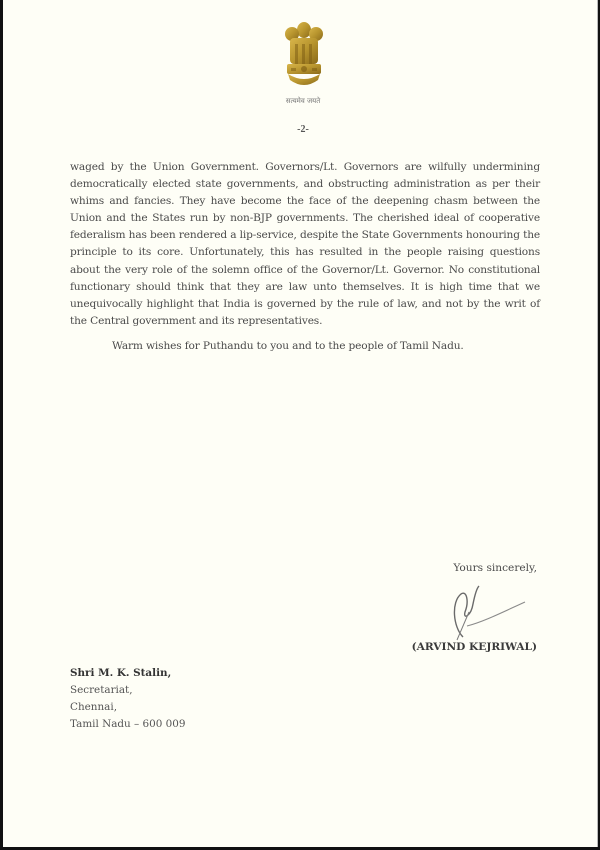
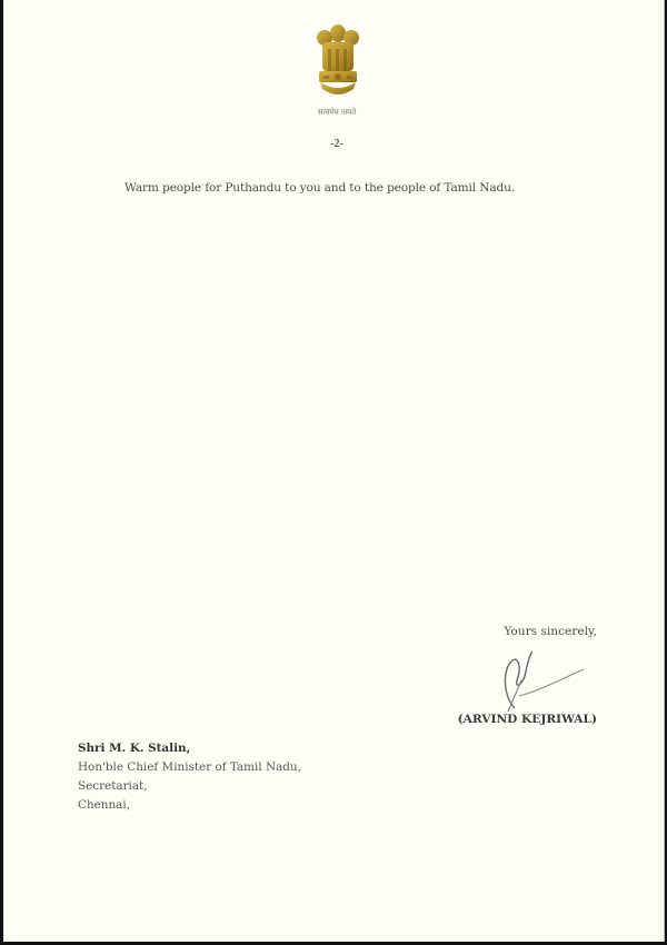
  सत्यमेव जयते
  -2-
- waged by the Union Government. Governors/Lt. Governors are wilfully undermining democratically elected state governments, and obstructing administration as per their whims and fancies. They have become the face of the deepening chasm between the Union and the States run by non-BJP governments. The cherished ideal of cooperative federalism has been rendered a lip-service, despite the State Governments honouring the principle to its core. Unfortunately, this has resulted in the people raising questions about the very role of the solemn office of the Governor/Lt. Governor. No constitutional functionary should think that they are law unto themselves. It is high time that we unequivocally highlight that India is governed by the rule of law, and not by the writ of the Central government and its representatives.
- Warm wishes for Puthandu to you and to the people of Tamil Nadu.
+ Warm people for Puthandu to you and to the people of Tamil Nadu.
  Yours sincerely,
  (ARVIND KEJRIWAL)
  Shri M. K. Stalin,
+ Hon'ble Chief Minister of Tamil Nadu,
  Secretariat,
  Chennai,
- Tamil Nadu – 600 009
